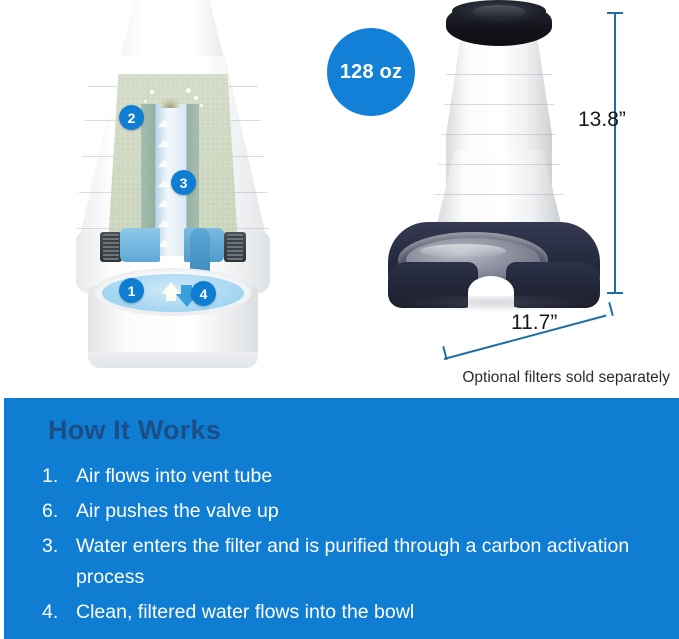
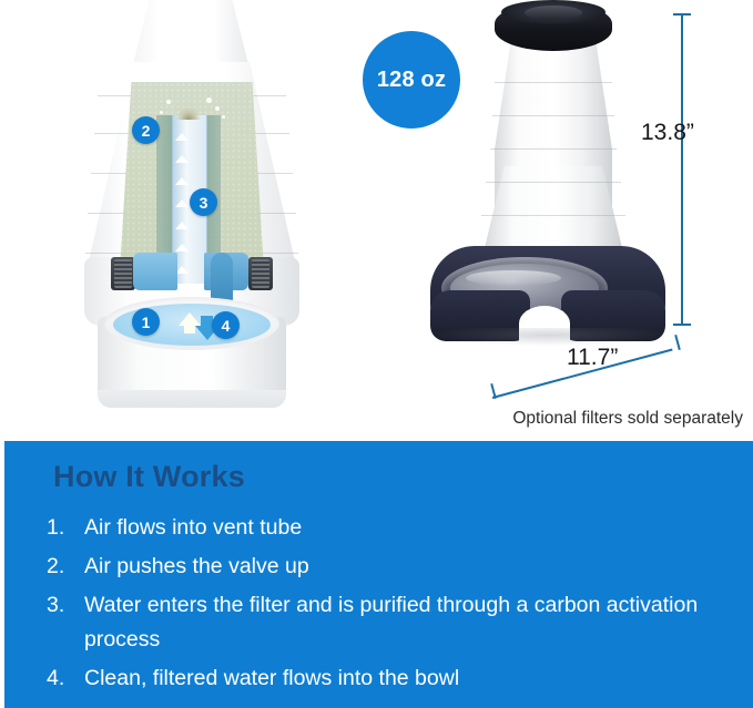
  2
  3
  1
  4
  128 oz
  13.8”
  11.7”
  Optional filters sold separately
  How It Works
  1.
  Air flows into vent tube
- 6.
+ 2.
  Air pushes the valve up
  3.
  Water enters the filter and is purified through a carbon activation process
  4.
  Clean, filtered water flows into the bowl
